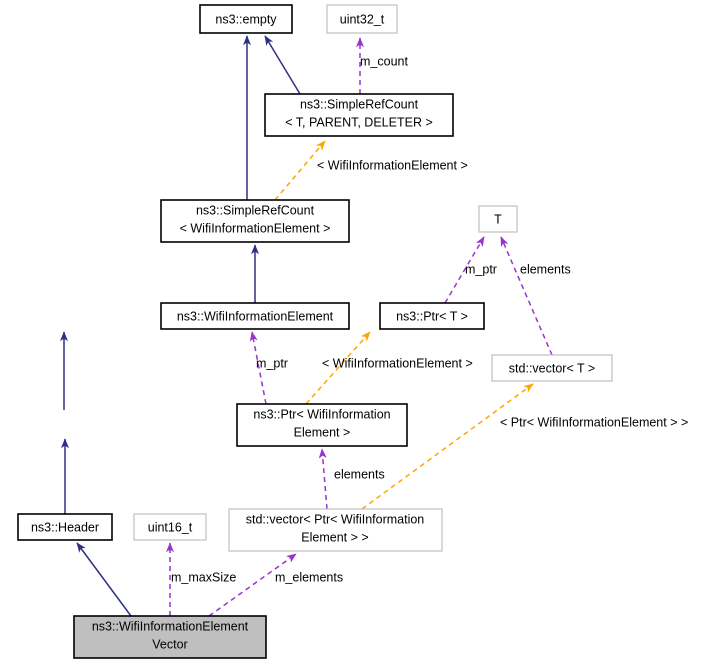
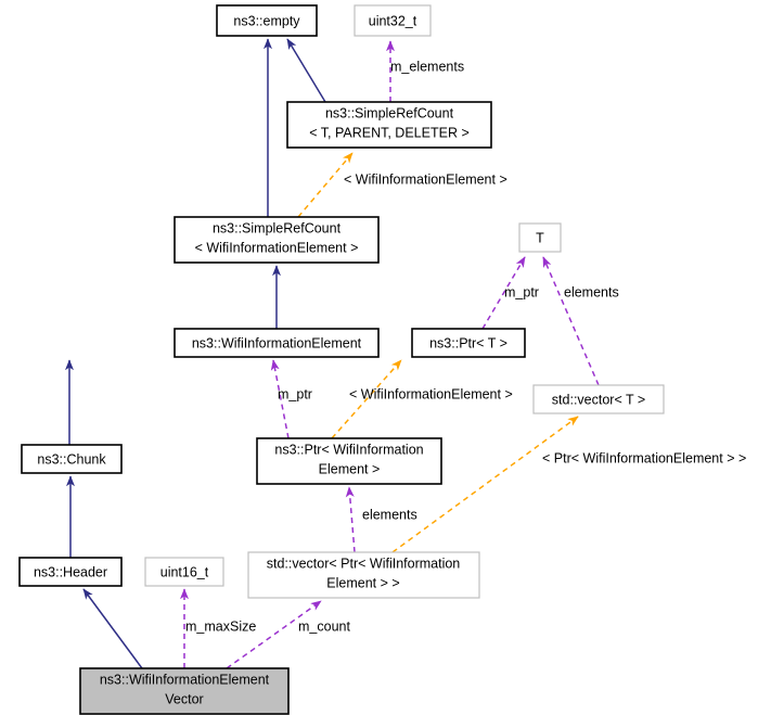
- m_count
+ m_elements
  < WifiInformationElement >
  m_ptr
  elements
  m_ptr
  < WifiInformationElement >
  < Ptr< WifiInformationElement > >
  elements
  m_maxSize
- m_elements
+ m_count
  ns3::empty
  uint32_t
  ns3::SimpleRefCount
  < T, PARENT, DELETER >
  ns3::SimpleRefCount
  < WifiInformationElement >
  T
  ns3::WifiInformationElement
  ns3::Ptr< T >
  std::vector< T >
+ ns3::Chunk
  ns3::Ptr< WifiInformation
  Element >
  ns3::Header
  uint16_t
  std::vector< Ptr< WifiInformation
  Element > >
  ns3::WifiInformationElement
  Vector
